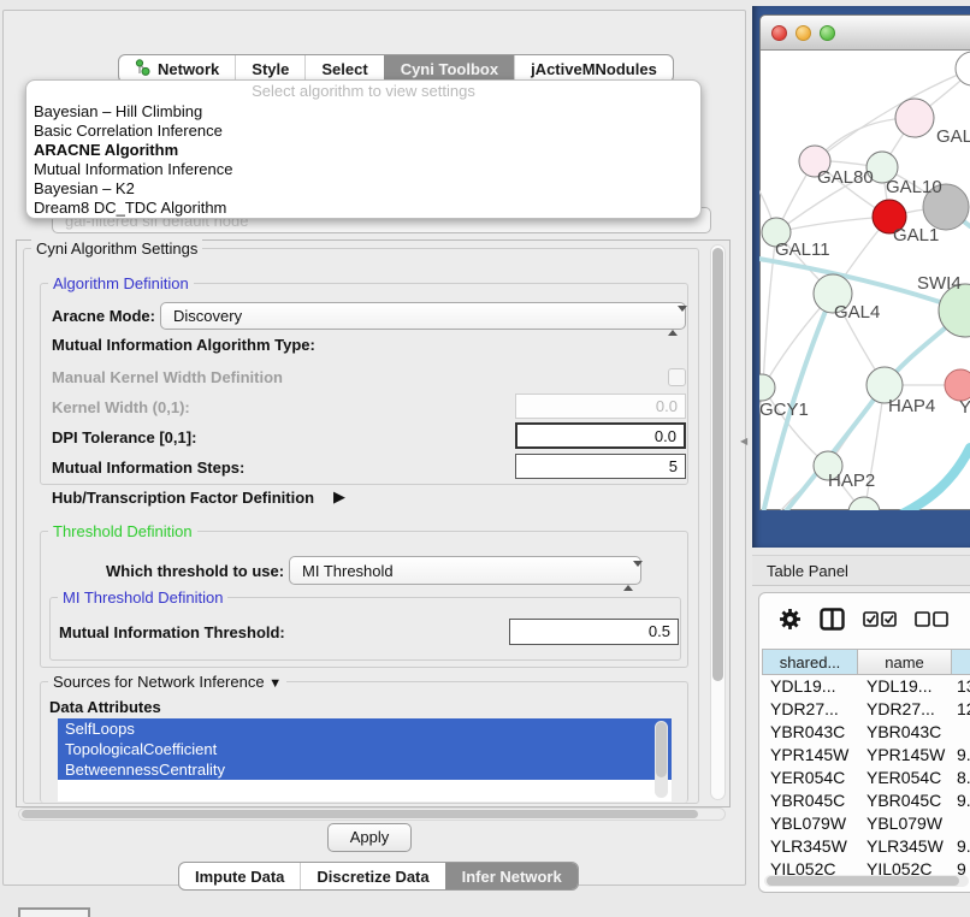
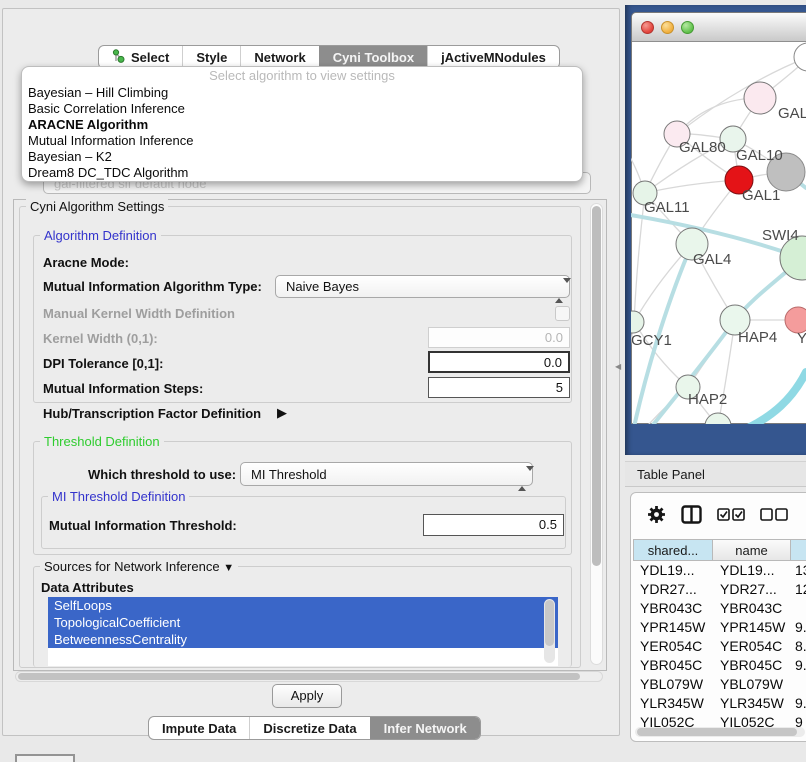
- Network
+ Select
  Style
- Select
+ Network
  Cyni Toolbox
  jActiveMNodules
  gal-filtered sif default node
  Select algorithm to view settings
  Bayesian – Hill Climbing
  Basic Correlation Inference
  ARACNE Algorithm
  Mutual Information Inference
  Bayesian – K2
  Dream8 DC_TDC Algorithm
  Cyni Algorithm Settings
  Algorithm Definition
  Aracne Mode:
- Discovery
  Mutual Information Algorithm Type:
+ Naive Bayes
  Manual Kernel Width Definition
  Kernel Width (0,1):
  0.0
  DPI Tolerance [0,1]:
  0.0
  Mutual Information Steps:
  5
  Hub/Transcription Factor Definition
  ▶
  Threshold Definition
  Which threshold to use:
  MI Threshold
  MI Threshold Definition
  Mutual Information Threshold:
  0.5
  Sources for Network Inference ▼
  Data Attributes
  SelfLoops
  TopologicalCoefficient
  BetweennessCentrality
  Apply
  Impute Data
  Discretize Data
  Infer Network
  ◀
  GAL
  GAL80
  GAL10
  GAL1
  GAL11
  SWI4
  GAL4
  GCY1
  HAP4
  Y
  HAP2
  Table Panel
  shared...
  name
  YDL19...
  YDL19...
  YDR27...
  YDR27...
  YBR043C
  YBR043C
  YPR145W
  YPR145W
  9.
  YER054C
  YER054C
  8.
  YBR045C
  YBR045C
  9.
  YBL079W
  YBL079W
  YLR345W
  YLR345W
  9.
  YIL052C
  YIL052C
  9
